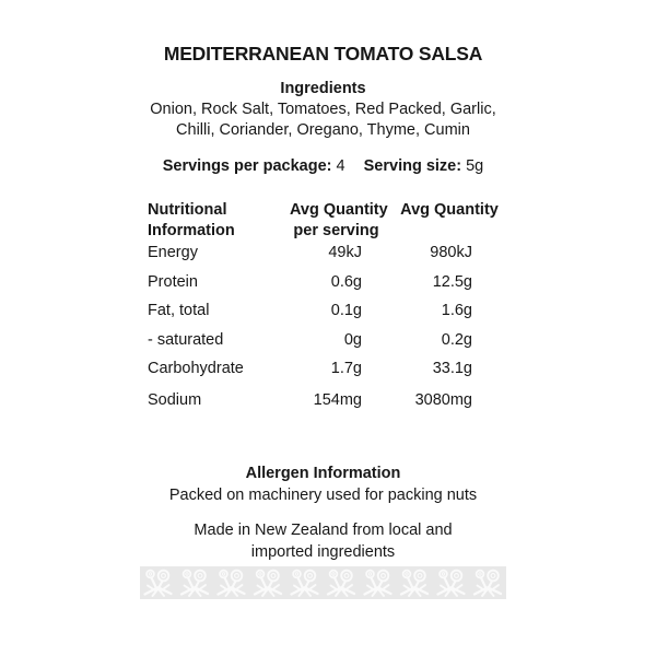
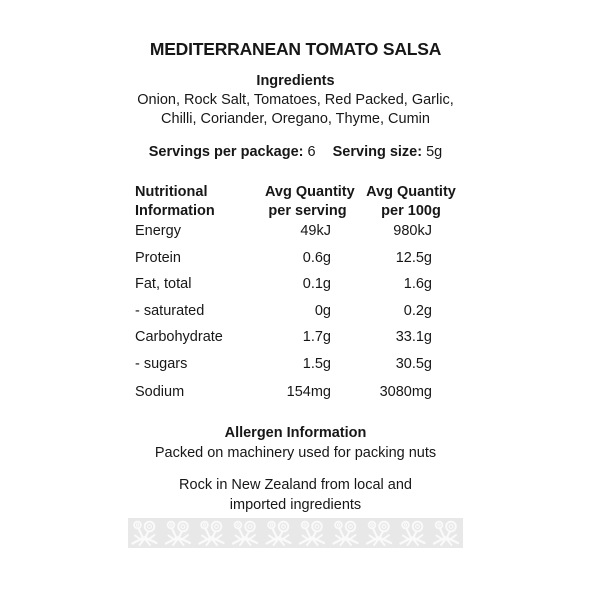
  MEDITERRANEAN TOMATO SALSA
  Ingredients
  Onion, Rock Salt, Tomatoes, Red Packed, Garlic,
  Chilli, Coriander, Oregano, Thyme, Cumin
- Servings per package: 4 Serving size: 5g
+ Servings per package: 6 Serving size: 5g
  Nutritional
  Information
  Avg Quantit
  per serving
  Avg Quantity
+ per 100g
  Energy
  49kJ
  980kJ
  Protein
  0.6g
  12.5g
  Fat, total
  0.1g
  1.6g
  - saturated
  0g
  0.2g
  Carbohydrate
  1.7g
  33.1g
+ - sugars
+ 1.5g
+ 30.5g
  Sodium
  154mg
  3080mg
  Allergen Information
  Packed on machinery used for packing nuts
- Made in New Zealand from local and
+ Rock in New Zealand from local and
  imported ingredients
